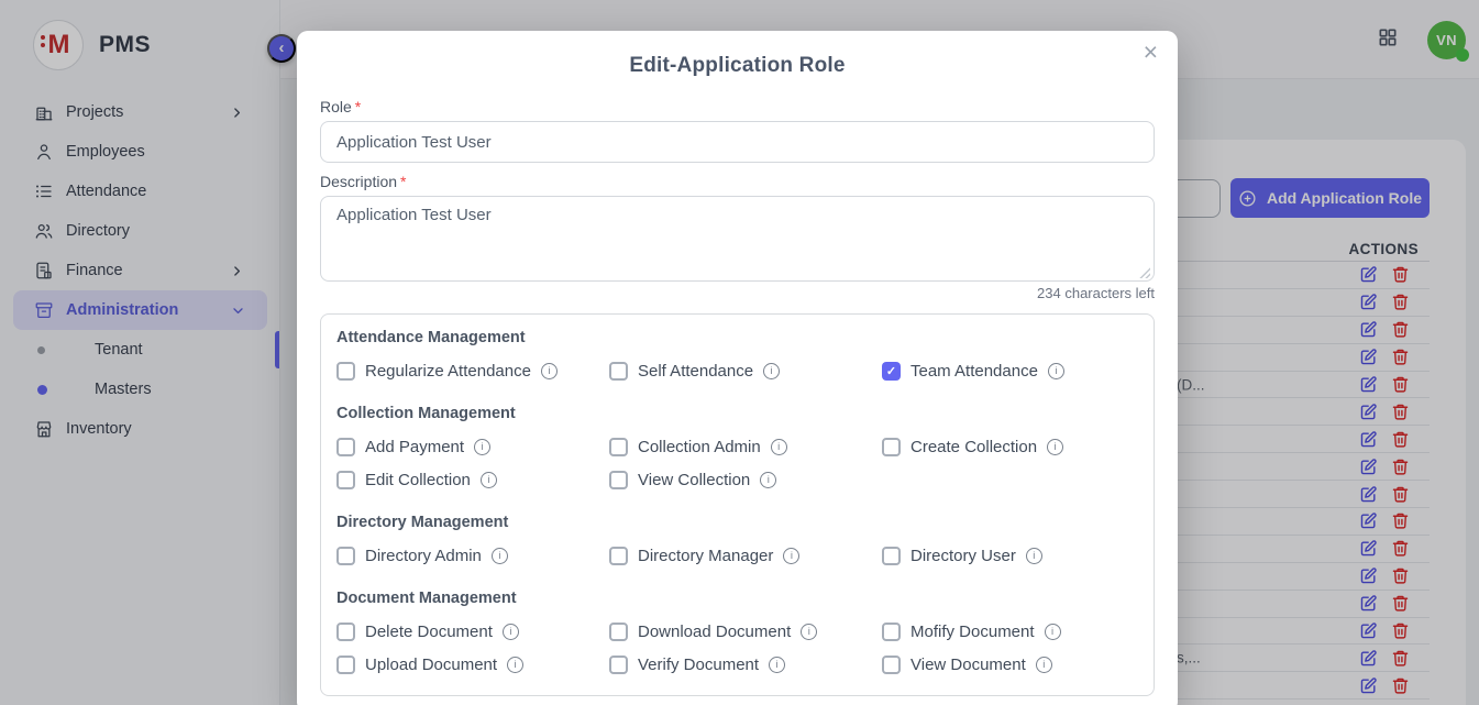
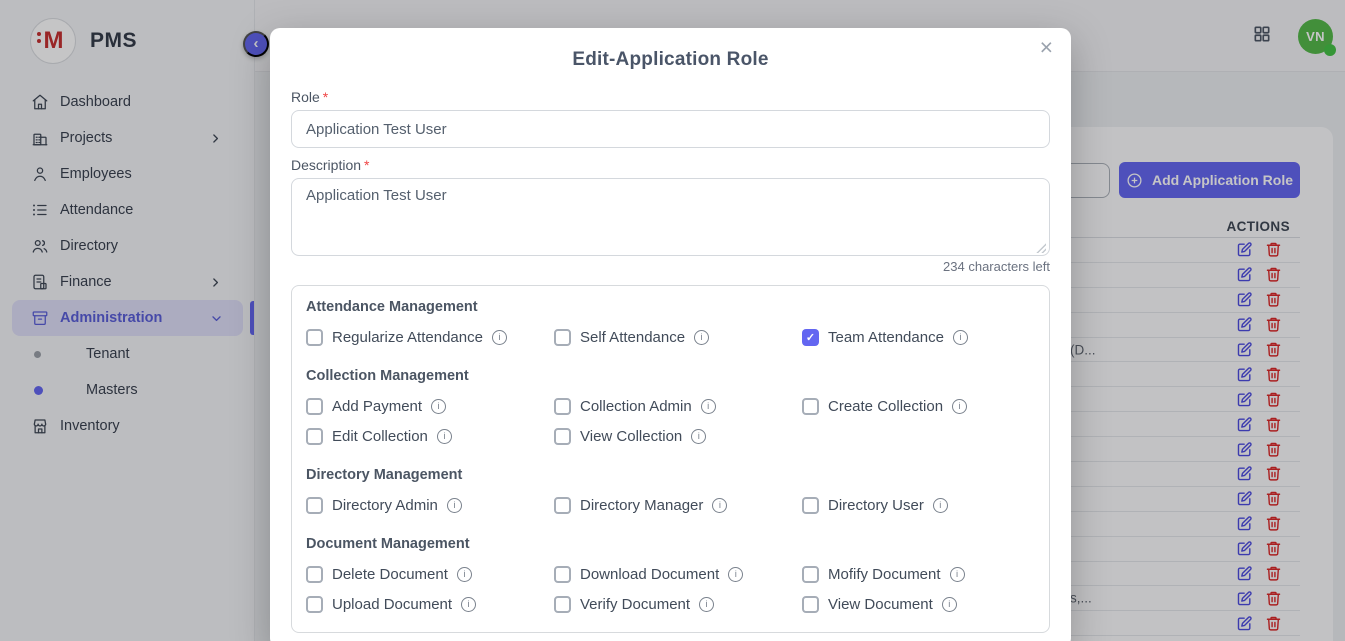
  M
  PMS
+ Dashboard
  Projects
  Employees
  Attendance
  Directory
  Finance
  Administration
  Tenant
  Masters
  Inventory
  VN
  ‹
  Add Application Role
  ACTIONS
  (D...
  s,...
  ×
  Edit-Application Role
  Role *
  Application Test User
  Description *
  Application Test User
  234 characters left
  Attendance Management
  Regularize Attendance
  i
  Self Attendance
  i
  ✓
  Team Attendance
  i
  Collection Management
  Add Payment
  i
  Collection Admin
  i
  Create Collection
  i
  Edit Collection
  i
  View Collection
  i
  Directory Management
  Directory Admin
  i
  Directory Manager
  i
  Directory User
  i
  Document Management
  Delete Document
  i
  Download Document
  i
  Mofify Document
  i
  Upload Document
  i
  Verify Document
  i
  View Document
  i
